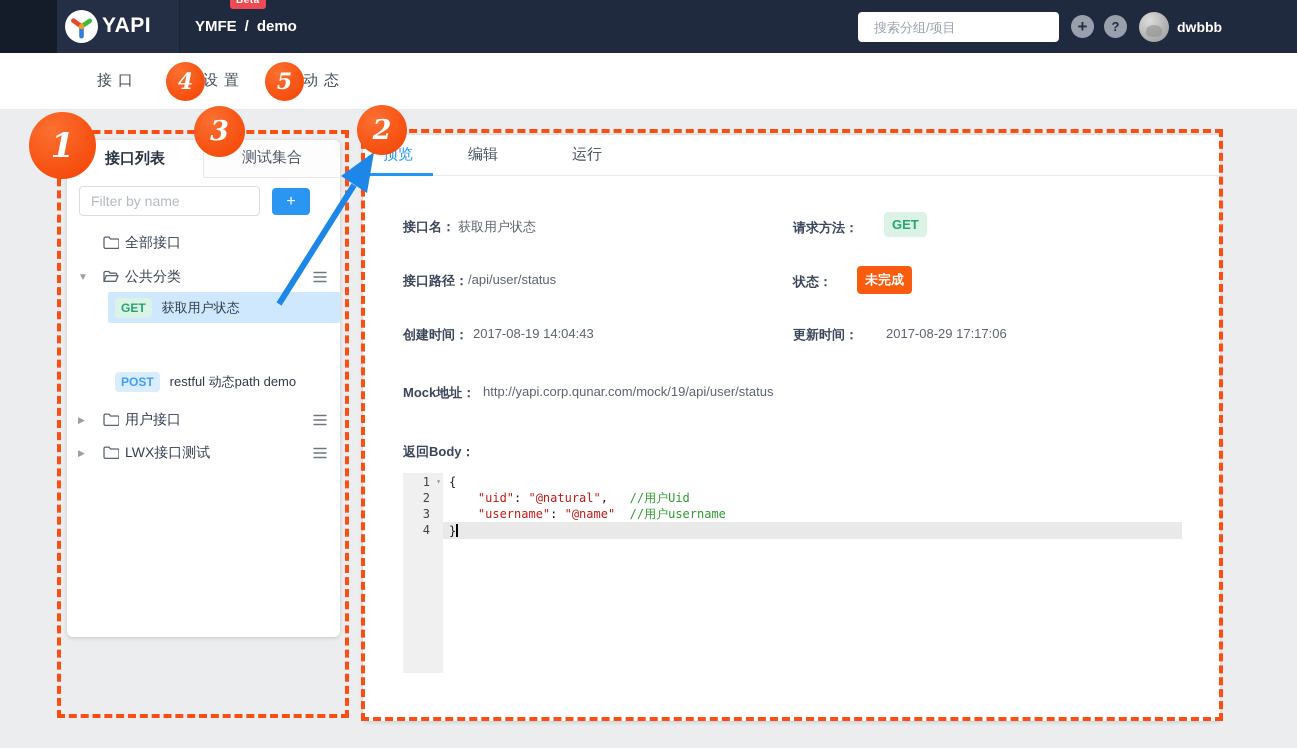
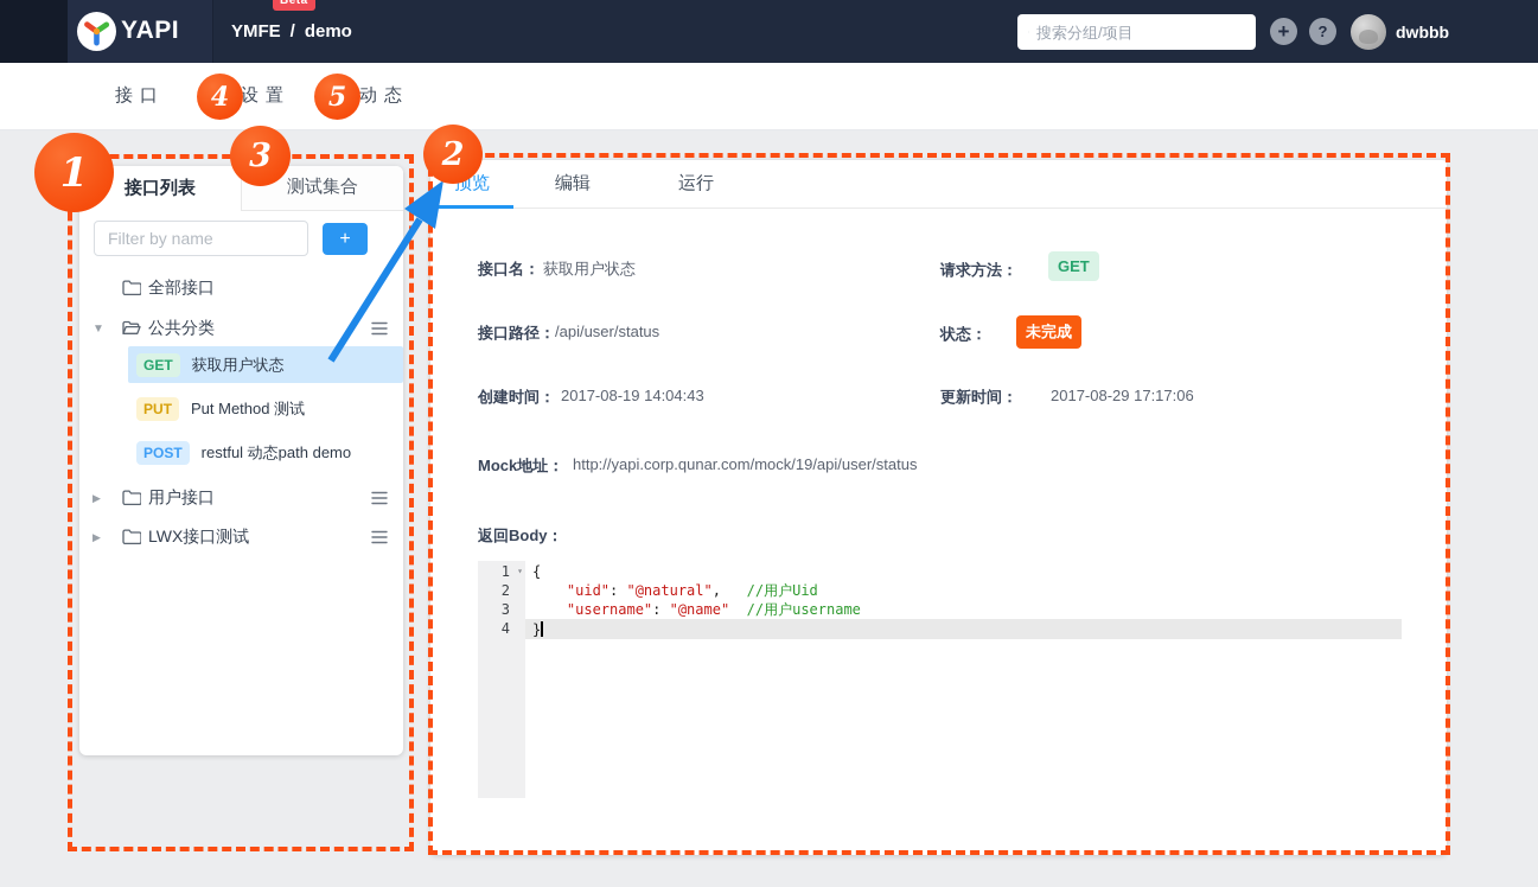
  YAPI
  Beta
  YMFE
  /
  demo
  搜索分组/项目
  +
  ?
  dwbbb
  接口
  设置
  动态
  接口列表
  测试集合
  Filter by name
  +
  全部接口
  ▼
  公共分类
  GET
  获取用户状态
+ PUT
+ Put Method 测试
  POST
  restful 动态path demo
  ▶
  用户接口
  ▶
  LWX接口测试
  预览
  编辑
  运行
  接口名：
  获取用户状态
  请求方法：
  GET
  接口路径：
  /api/user/status
  状态：
  未完成
  创建时间：
  2017-08-19 14:04:43
  更新时间：
  2017-08-29 17:17:06
  Mock地址：
  http://yapi.corp.qunar.com/mock/19/api/user/status
  返回Body：
  1
  ▾
  2
  3
  4
  {
  "uid": "@natural", //用户Uid
  "username": "@name" //用户username
  }
  1
  2
  3
  4
  5
